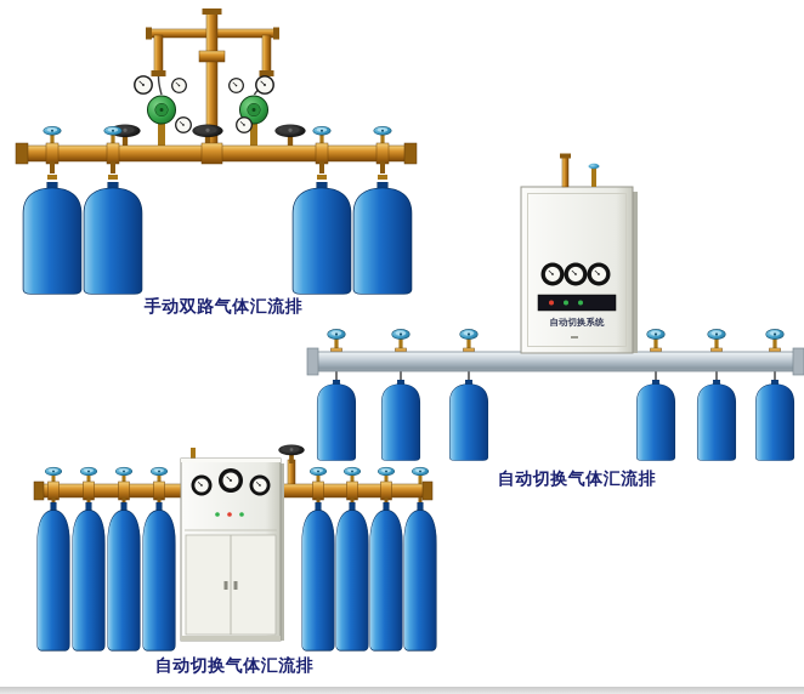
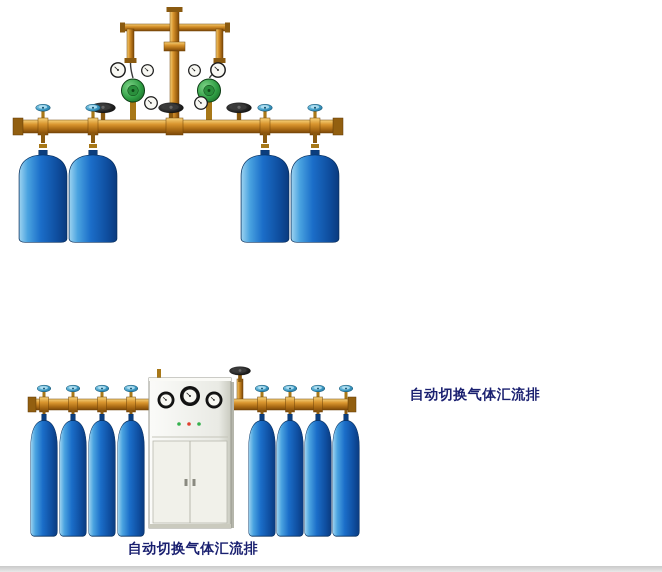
- 自动切换系统
- 手动双路气体汇流排
  自动切换气体汇流排
  自动切换气体汇流排
